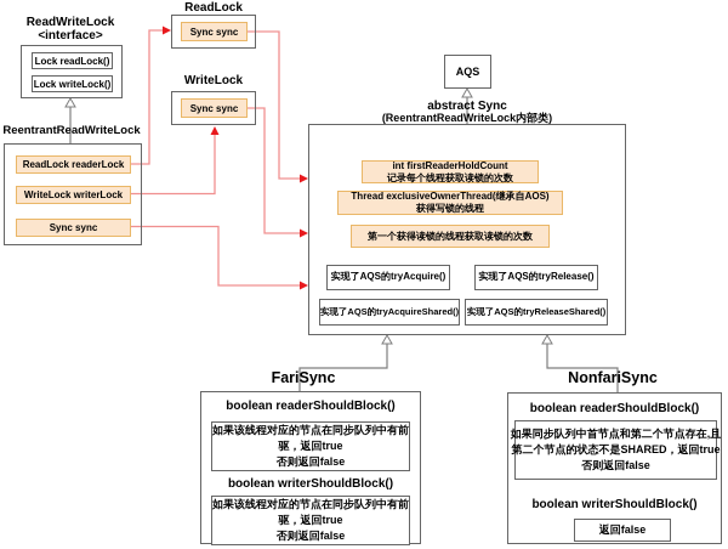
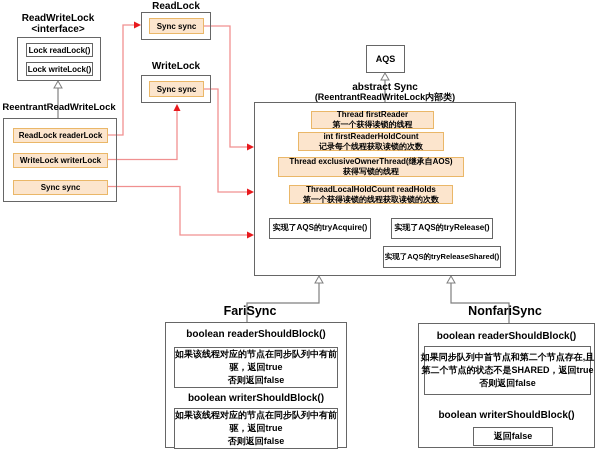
  ReadWriteLock
  <interface>
  Lock readLock()
  Lock writeLock()
  ReadLock
  Sync sync
  WriteLock
  Sync sync
  ReentrantReadWriteLock
  ReadLock readerLock
  WriteLock writerLock
  Sync sync
  AQS
  abstract Sync
  (ReentrantReadWriteLock内部类)
+ Thread firstReader
+ 第一个获得读锁的线程
  int firstReaderHoldCount
  记录每个线程获取读锁的次数
  Thread exclusiveOwnerThread(继承自AOS)
  获得写锁的线程
+ ThreadLocalHoldCount readHolds
  第一个获得读锁的线程获取读锁的次数
  实现了AQS的tryAcquire()
  实现了AQS的tryRelease()
- 实现了AQS的tryAcquireShared()
  实现了AQS的tryReleaseShared()
  FariSync
  boolean readerShouldBlock()
  如果该线程对应的节点在同步队列中有前
  驱，返回true
  否则返回false
  boolean writerShouldBlock()
  如果该线程对应的节点在同步队列中有前
  驱，返回true
  否则返回false
  NonfariSync
  boolean readerShouldBlock()
  如果同步队列中首节点和第二个节点存在,且
  第二个节点的状态不是SHARED，返回true
  否则返回false
  boolean writerShouldBlock()
  返回false
